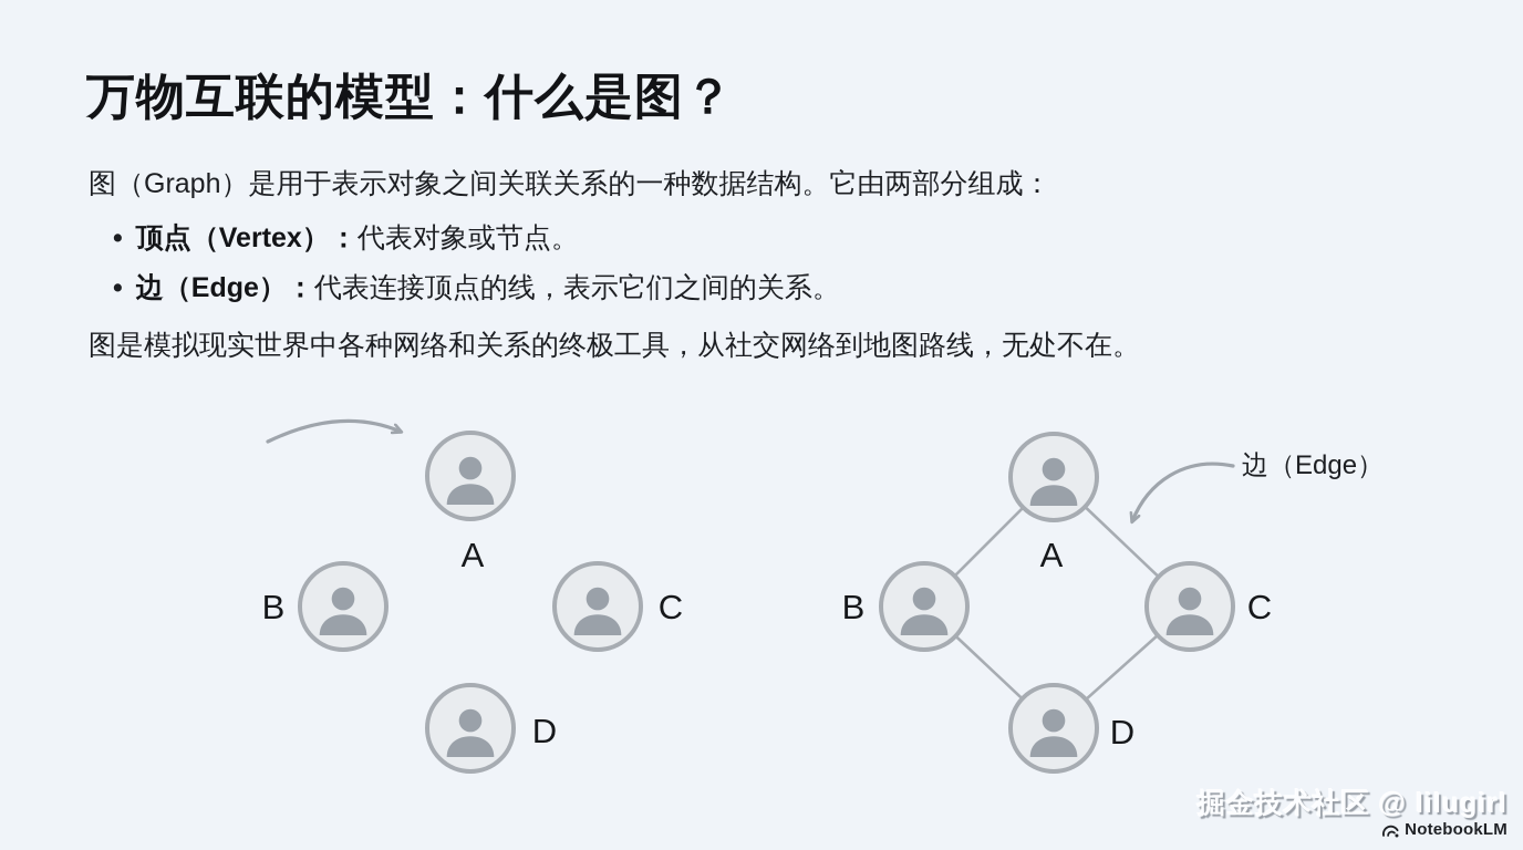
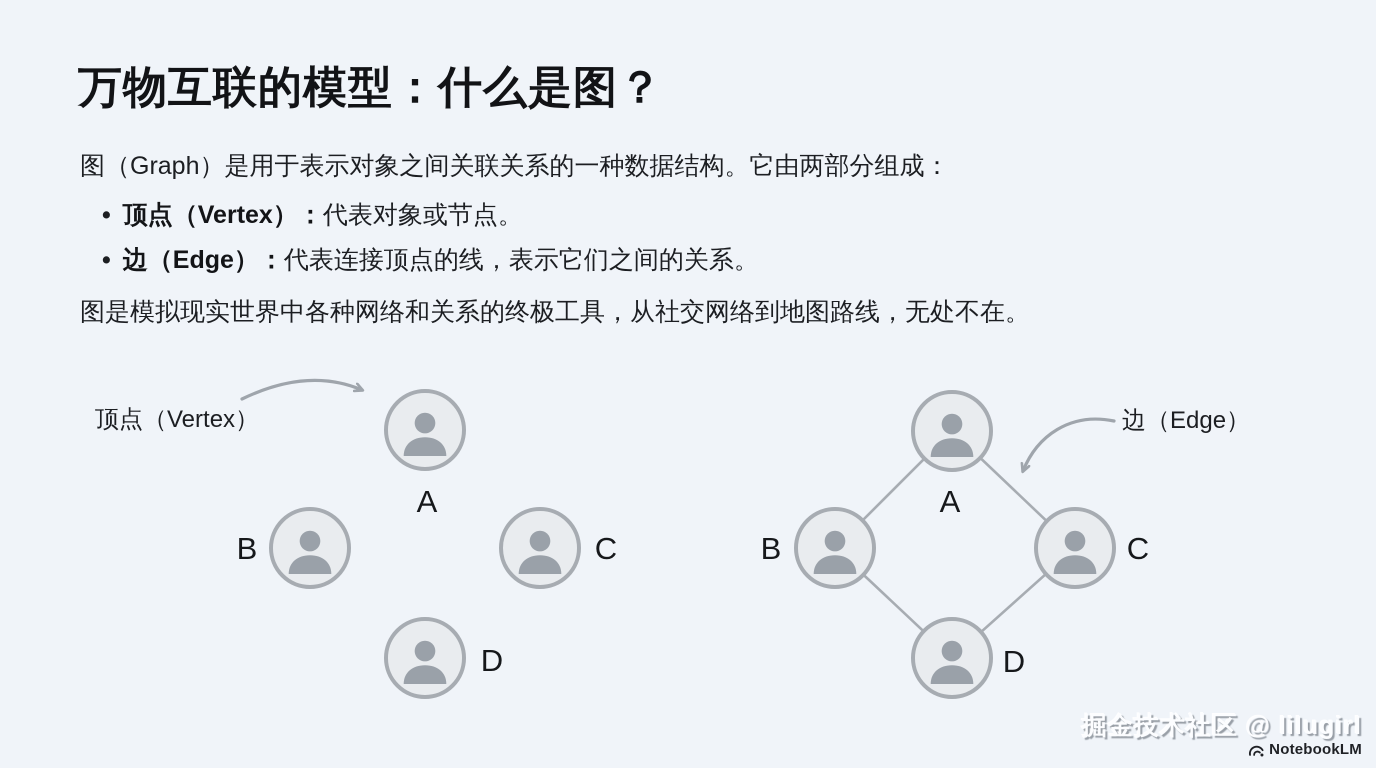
  万物互联的模型：什么是图？
  图（Graph）是用于表示对象之间关联关系的一种数据结构。它由两部分组成：
  顶点（Vertex）：代表对象或节点。
  边（Edge）：代表连接顶点的线，表示它们之间的关系。
  图是模拟现实世界中各种网络和关系的终极工具，从社交网络到地图路线，无处不在。
+ 顶点（Vertex）
  A
  B
  C
  D
  边（Edge）
  A
  B
  C
  D
  掘金技术社区 @ lilugirl
  NotebookLM
